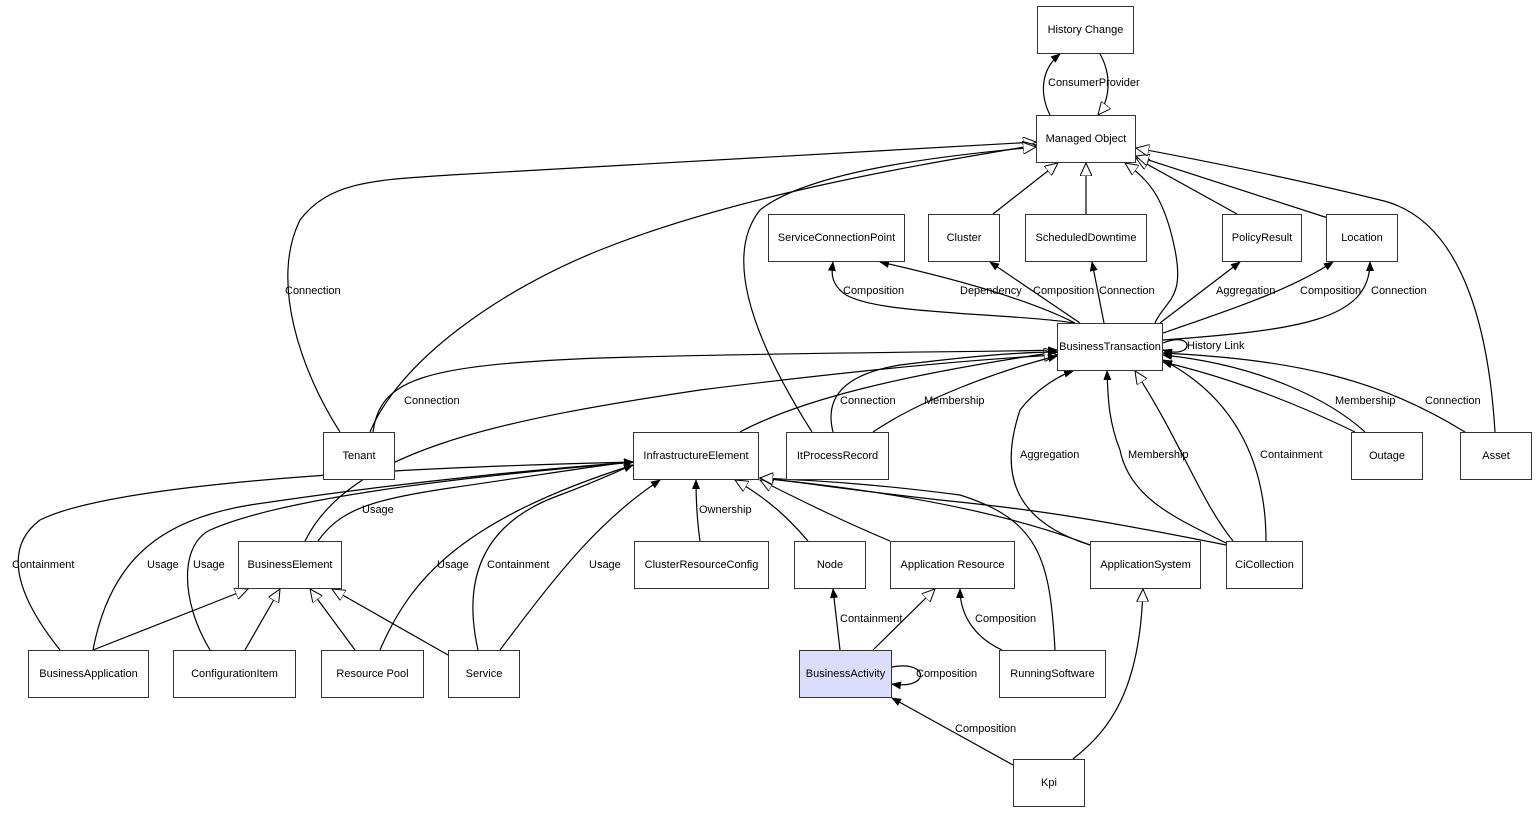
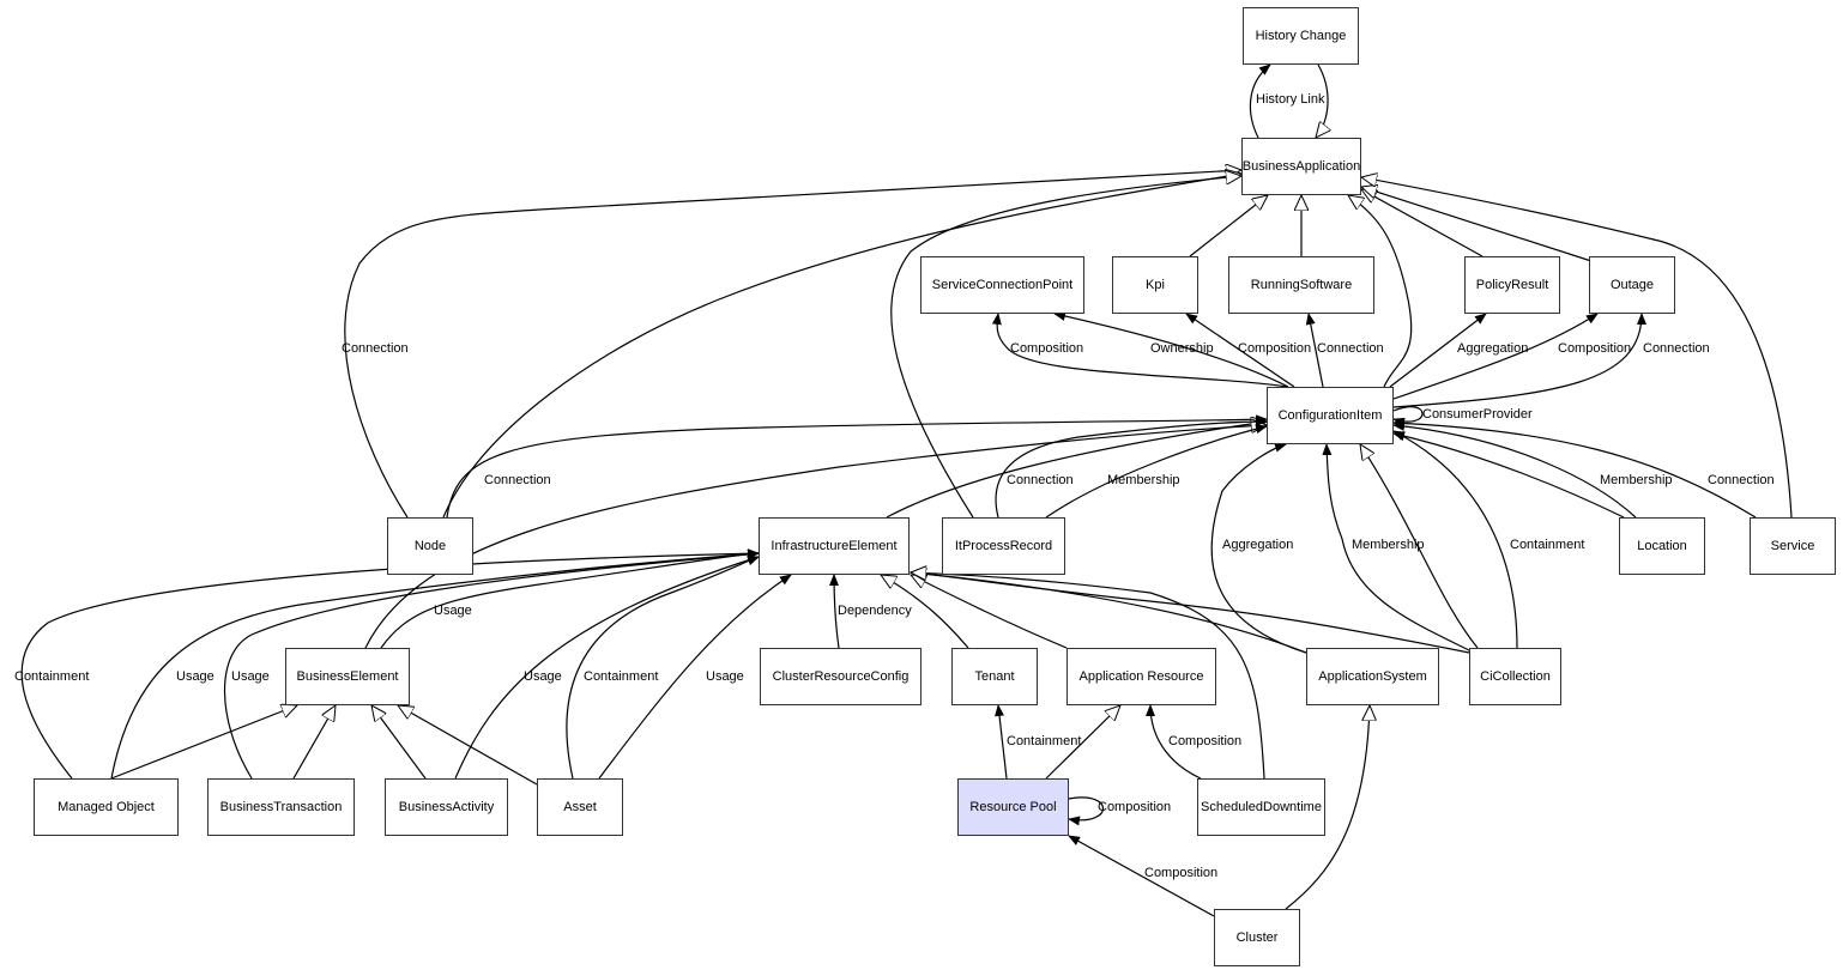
  History Change
- Managed Object
+ BusinessApplication
  ServiceConnectionPoint
- Cluster
+ Kpi
- ScheduledDowntime
+ RunningSoftware
  PolicyResult
- Location
+ Outage
- BusinessTransaction
+ ConfigurationItem
- Tenant
+ Node
  InfrastructureElement
  ItProcessRecord
- Outage
+ Location
- Asset
+ Service
  BusinessElement
  ClusterResourceConfig
- Node
+ Tenant
  Application Resource
  ApplicationSystem
  CiCollection
- BusinessApplication
+ Managed Object
- ConfigurationItem
+ BusinessTransaction
- Resource Pool
+ BusinessActivity
- Service
+ Asset
- BusinessActivity
+ Resource Pool
- RunningSoftware
+ ScheduledDowntime
- Kpi
+ Cluster
- ConsumerProvider
+ History Link
  Connection
  Composition
- Dependency
+ Ownership
  Composition
  Connection
  Aggregation
  Composition
  Connection
- History Link
+ ConsumerProvider
  Connection
  Connection
  Membership
  Membership
  Connection
  Aggregation
  Membership
  Containment
  Usage
- Ownership
+ Dependency
  Containment
  Usage
  Usage
  Usage
  Containment
  Usage
  Containment
  Composition
  Composition
  Composition
